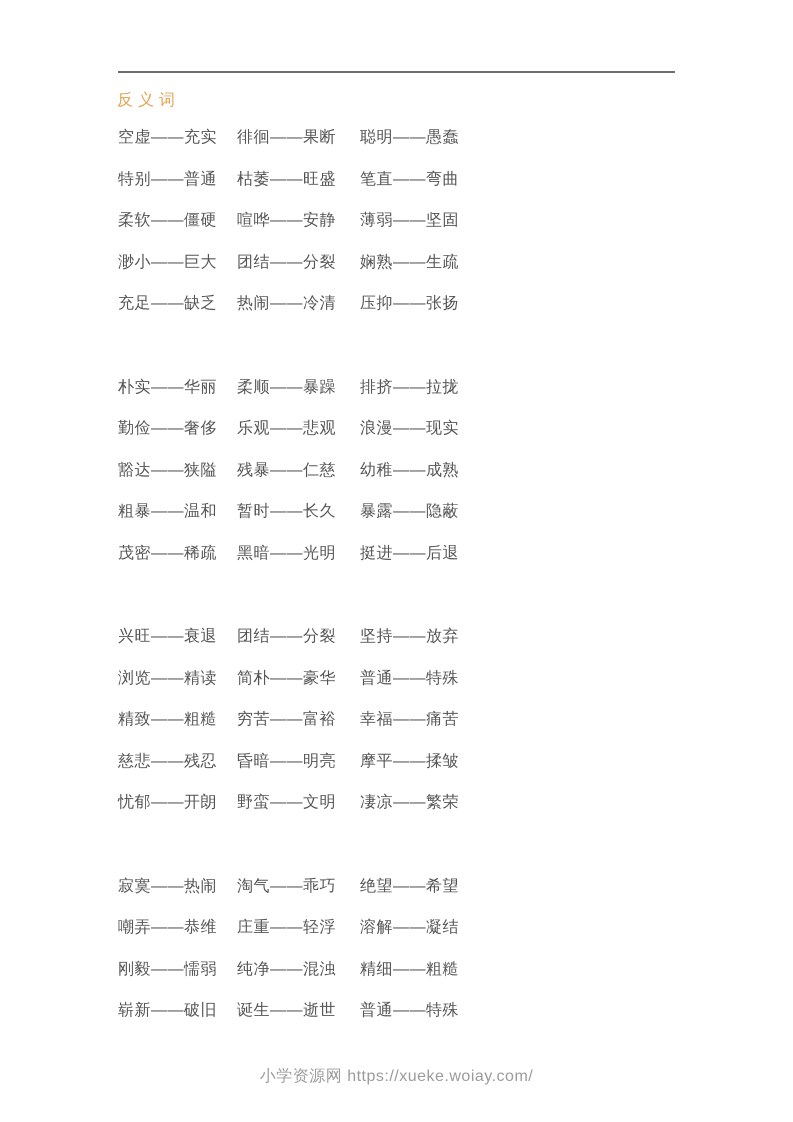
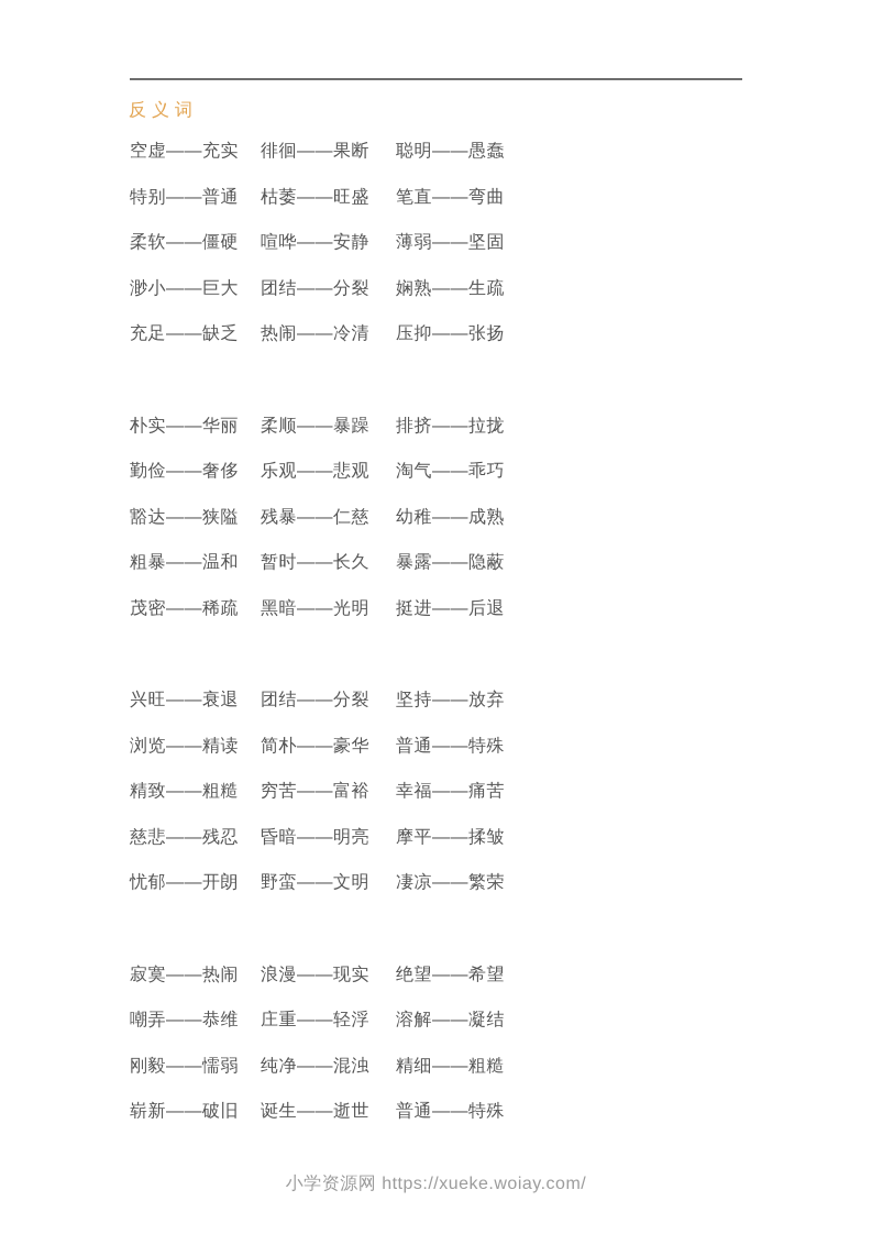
  反义词
  空虚——充实
  徘徊——果断
  聪明——愚蠢
  特别——普通
  枯萎——旺盛
  笔直——弯曲
  柔软——僵硬
  喧哗——安静
  薄弱——坚固
  渺小——巨大
  团结——分裂
  娴熟——生疏
  充足——缺乏
  热闹——冷清
  压抑——张扬
  朴实——华丽
  柔顺——暴躁
  排挤——拉拢
  勤俭——奢侈
  乐观——悲观
- 浪漫——现实
+ 淘气——乖巧
  豁达——狭隘
  残暴——仁慈
  幼稚——成熟
  粗暴——温和
  暂时——长久
  暴露——隐蔽
  茂密——稀疏
  黑暗——光明
  挺进——后退
  兴旺——衰退
  团结——分裂
  坚持——放弃
  浏览——精读
  简朴——豪华
  普通——特殊
  精致——粗糙
  穷苦——富裕
  幸福——痛苦
  慈悲——残忍
  昏暗——明亮
  摩平——揉皱
  忧郁——开朗
  野蛮——文明
  凄凉——繁荣
  寂寞——热闹
- 淘气——乖巧
+ 浪漫——现实
  绝望——希望
  嘲弄——恭维
  庄重——轻浮
  溶解——凝结
  刚毅——懦弱
  纯净——混浊
  精细——粗糙
  崭新——破旧
  诞生——逝世
  普通——特殊
  小学资源网 https://xueke.woiay.com/
